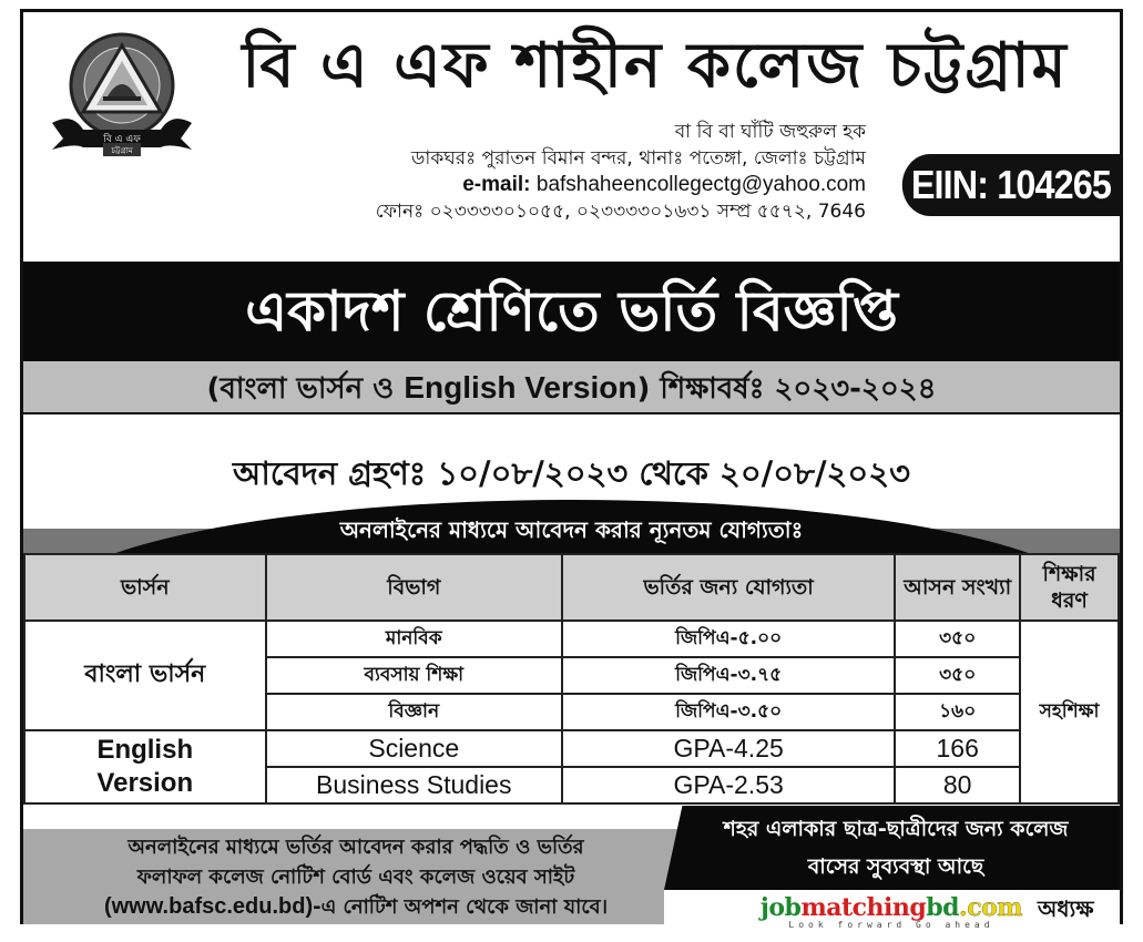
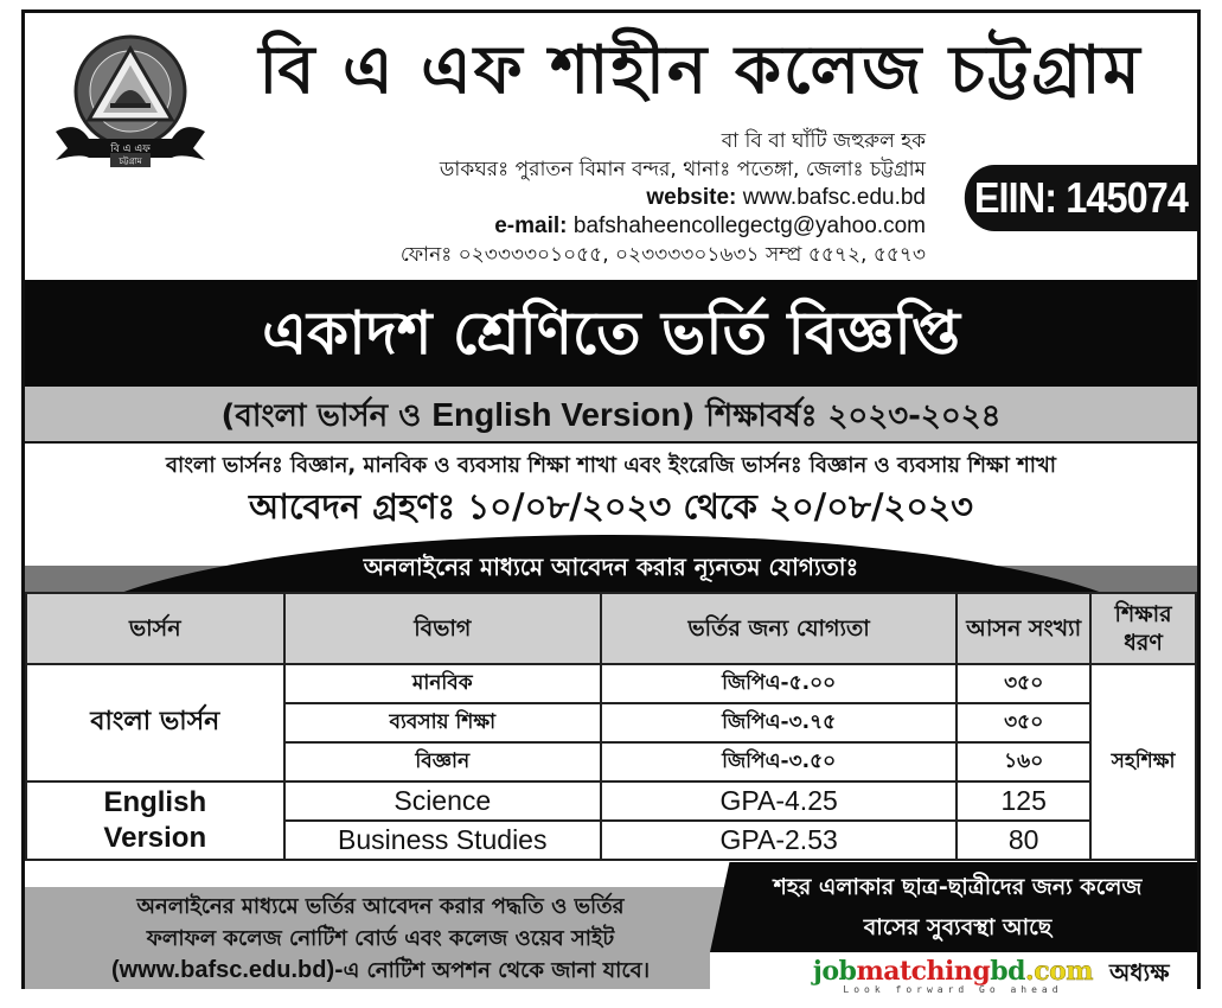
  বি এ এফ
  চট্টগ্রাম
  বি এ এফ শাহীন কলেজ চট্টগ্রাম
  বা বি বা ঘাঁটি জহুরুল হক
  ডাকঘরঃ পুরাতন বিমান বন্দর, থানাঃ পতেঙ্গা, জেলাঃ চট্টগ্রাম
+ website: www.bafsc.edu.bd
  e-mail: bafshaheencollegectg@yahoo.com
- ফোনঃ ০২৩৩৩৩০১০৫৫, ০২৩৩৩৩০১৬৩১ সম্প্র ৫৫৭২, 7646
+ ফোনঃ ০২৩৩৩৩০১০৫৫, ০২৩৩৩৩০১৬৩১ সম্প্র ৫৫৭২, ৫৫৭৩
- EIIN: 104265
+ EIIN: 145074
  একাদশ শ্রেণিতে ভর্তি বিজ্ঞপ্তি
  (বাংলা ভার্সন ও English Version) শিক্ষাবর্ষঃ ২০২৩-২০২৪
+ বাংলা ভার্সনঃ বিজ্ঞান, মানবিক ও ব্যবসায় শিক্ষা শাখা এবং ইংরেজি ভার্সনঃ বিজ্ঞান ও ব্যবসায় শিক্ষা শাখা
  আবেদন গ্রহণঃ ১০/০৮/২০২৩ থেকে ২০/০৮/২০২৩
  অনলাইনের মাধ্যমে আবেদন করার ন্যূনতম যোগ্যতাঃ
  ভার্সন	বিভাগ	ভর্তির জন্য যোগ্যতা	আসন সংখ্যা	শিক্ষার ধরণ
  বাংলা ভার্সন	মানবিক	জিপিএ-৫.০০	৩৫০	সহশিক্ষা
  ব্যবসায় শিক্ষা	জিপিএ-৩.৭৫	৩৫০
  বিজ্ঞান	জিপিএ-৩.৫০	১৬০
- English Version	Science	GPA-4.25	166
+ English Version	Science	GPA-4.25	125
  Business Studies	GPA-2.53	80
  অনলাইনের মাধ্যমে ভর্তির আবেদন করার পদ্ধতি ও ভর্তির
  ফলাফল কলেজ নোটিশ বোর্ড এবং কলেজ ওয়েব সাইট
  (www.bafsc.edu.bd)-এ নোটিশ অপশন থেকে জানা যাবে।
  শহর এলাকার ছাত্র-ছাত্রীদের জন্য কলেজ
  বাসের সুব্যবস্থা আছে
  jobmatchingbd.com
  Look forward Go ahead
  অধ্যক্ষ
